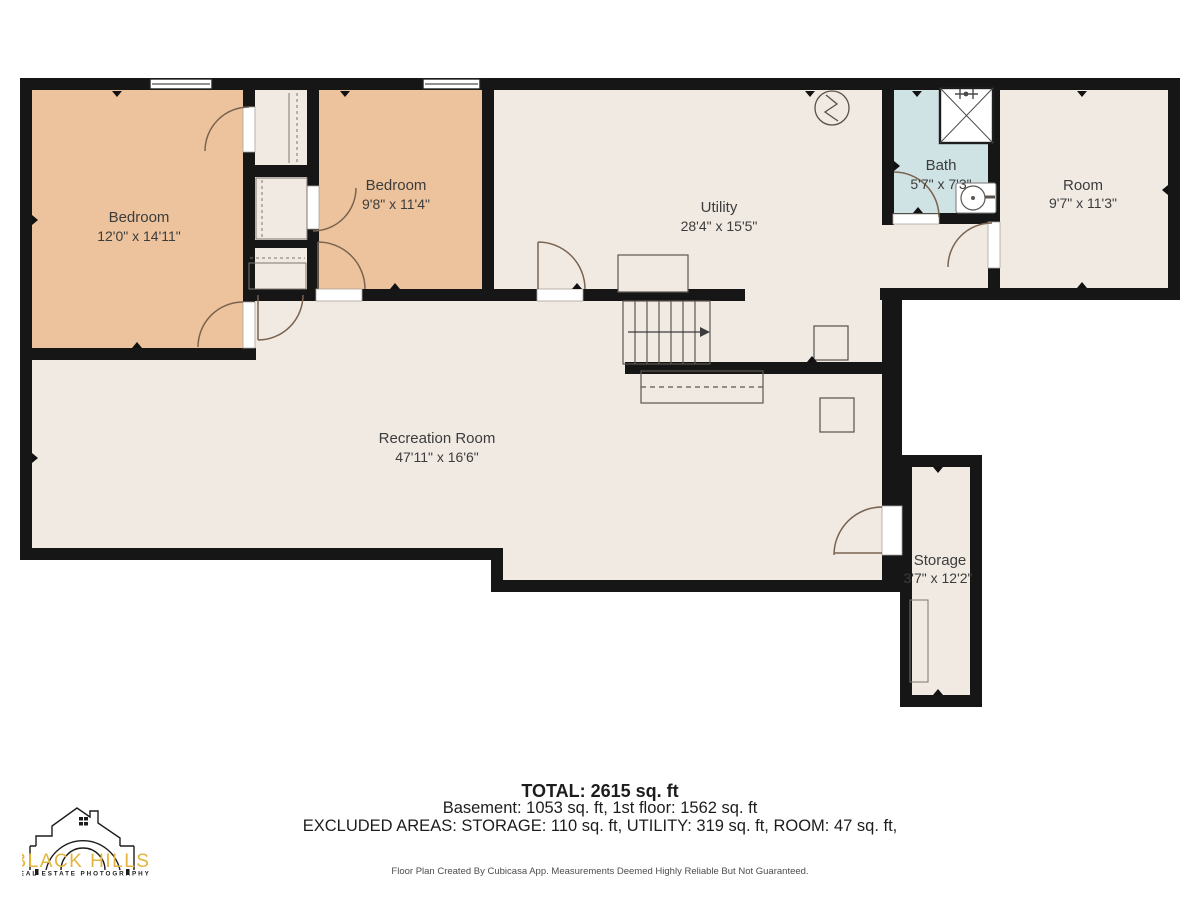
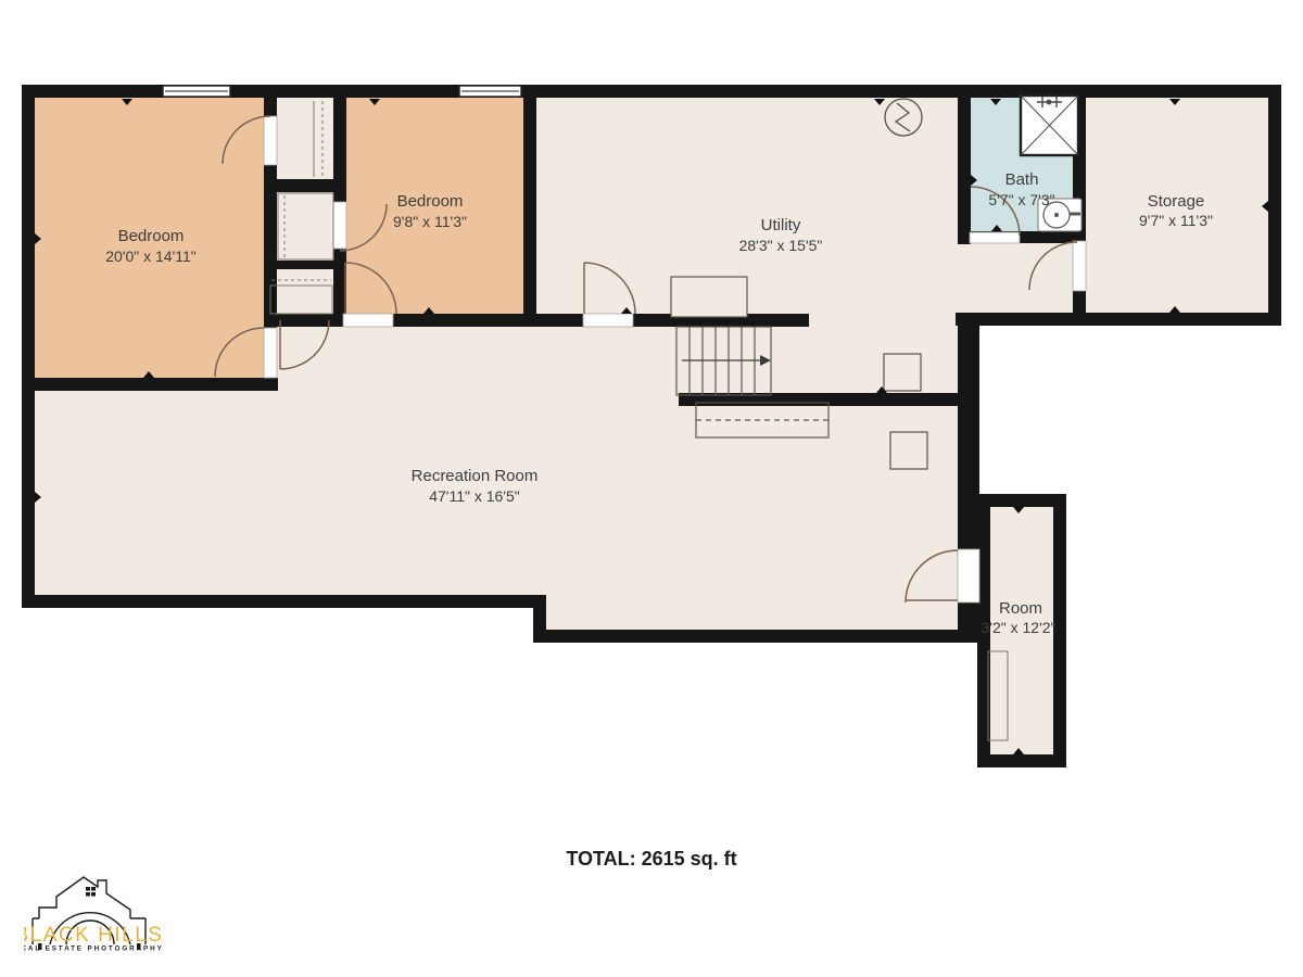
  Bedroom
- 12'0" x 14'11"
+ 20'0" x 14'11"
  Bedroom
- 9'8" x 11'4"
+ 9'8" x 11'3"
  Utility
- 28'4" x 15'5"
+ 28'3" x 15'5"
  Bath
  5'7" x 7'3"
- Room
+ Storage
  9'7" x 11'3"
  Recreation Room
- 47'11" x 16'6"
+ 47'11" x 16'5"
- Storage
+ Room
- 3'7" x 12'2"
+ 3'2" x 12'2"
  TOTAL: 2615 sq. ft
- Basement: 1053 sq. ft, 1st floor: 1562 sq. ft
- EXCLUDED AREAS: STORAGE: 110 sq. ft, UTILITY: 319 sq. ft, ROOM: 47 sq. ft,
- Floor Plan Created By Cubicasa App. Measurements Deemed Highly Reliable But Not Guaranteed.
  LACK HILLS
